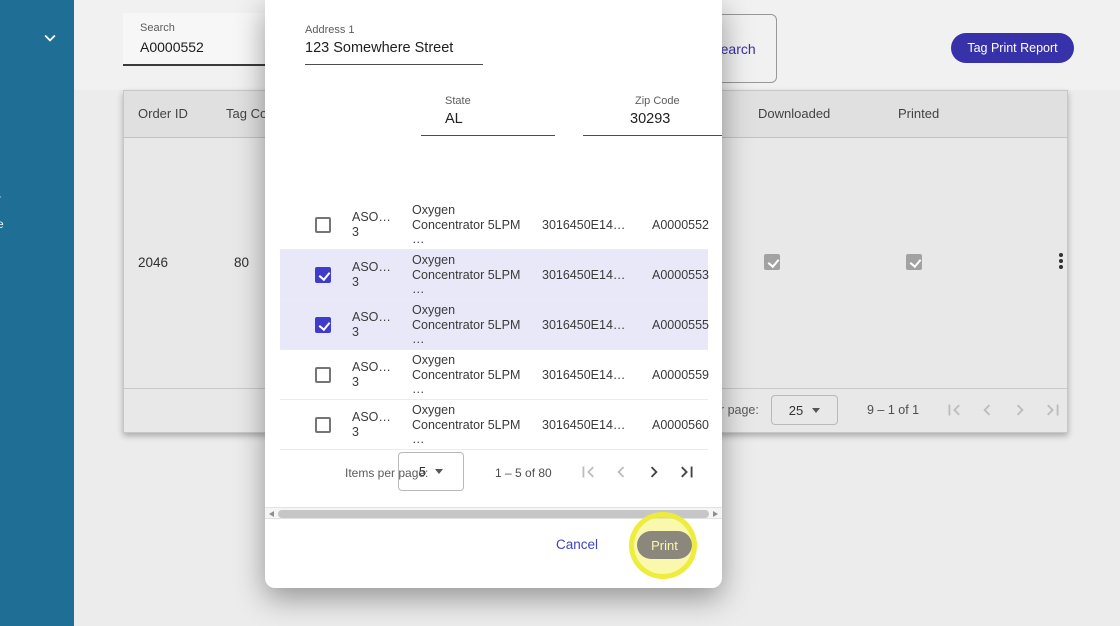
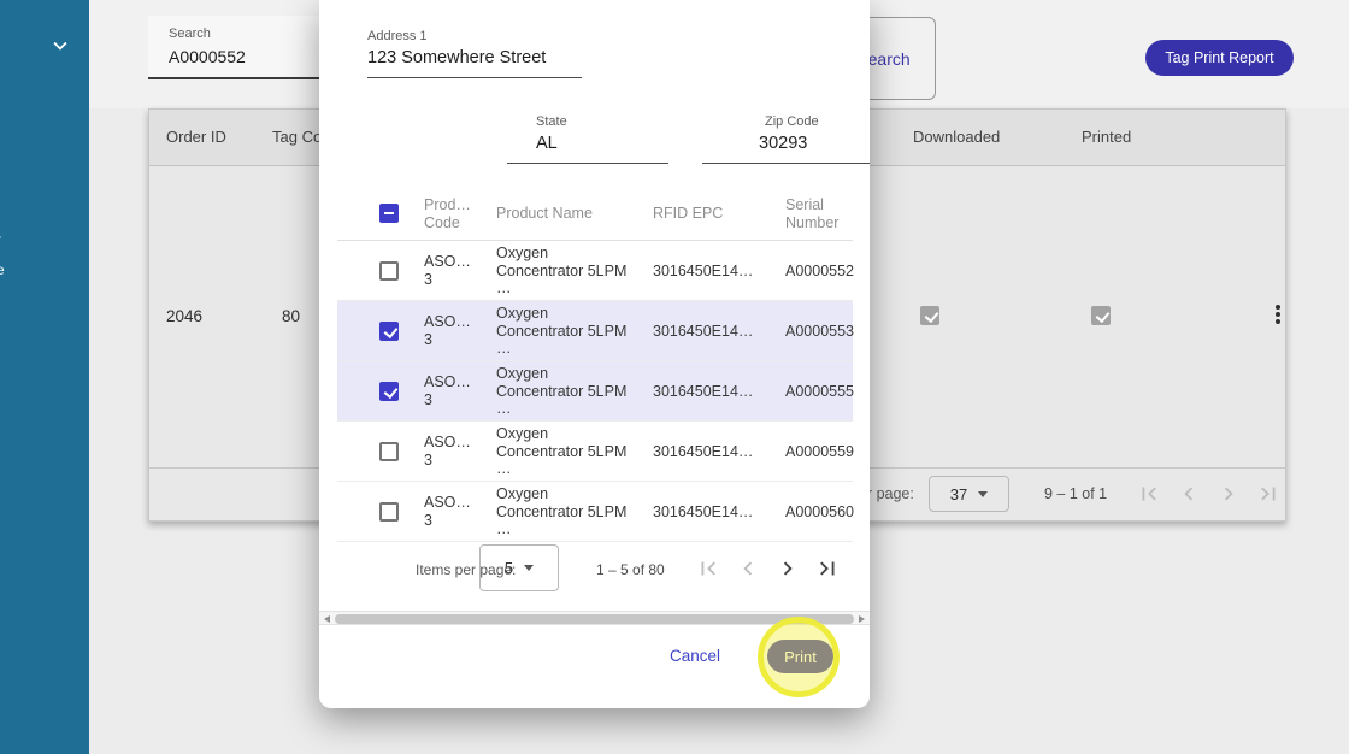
  e
  Search
  A0000552
  earch
  Tag Print Report
  Order ID
  Downloaded
  Printed
  2046
  80
- 25
+ 37
  9 – 1 of 1
  Address 1
  123 Somewhere Street
  State
  AL
  Zip Code
  30293
+ Prod…
+ Code
+ Product Name
+ RFID EPC
+ Serial
+ Number
  ASO…
  3
  Oxygen
  Concentrator 5LPM
  …
  3016450E14…
  A0000552
  ASO…
  3
  Oxygen
  Concentrator 5LPM
  …
  3016450E14…
  A0000553
  ASO…
  3
  Oxygen
  Concentrator 5LPM
  …
  3016450E14…
  A0000555
  ASO…
  3
  Oxygen
  Concentrator 5LPM
  …
  3016450E14…
  A0000559
  ASO…
  3
  Oxygen
  Concentrator 5LPM
  …
  3016450E14…
  A0000560
  Items per page:
  5
  1 – 5 of 80
  Cancel
  Print
